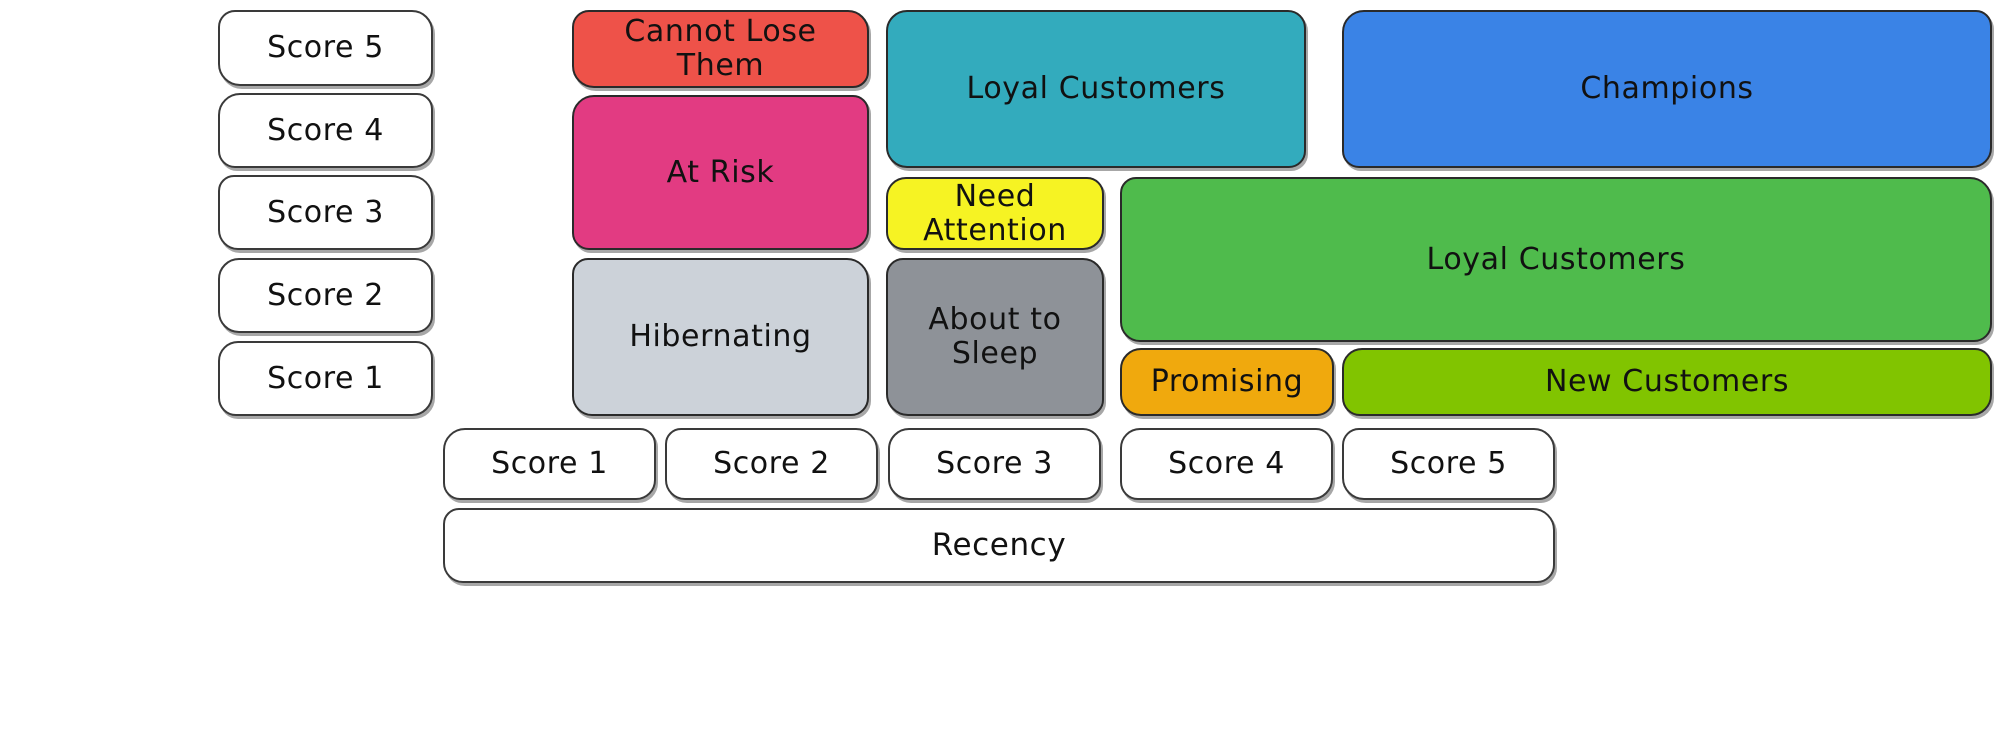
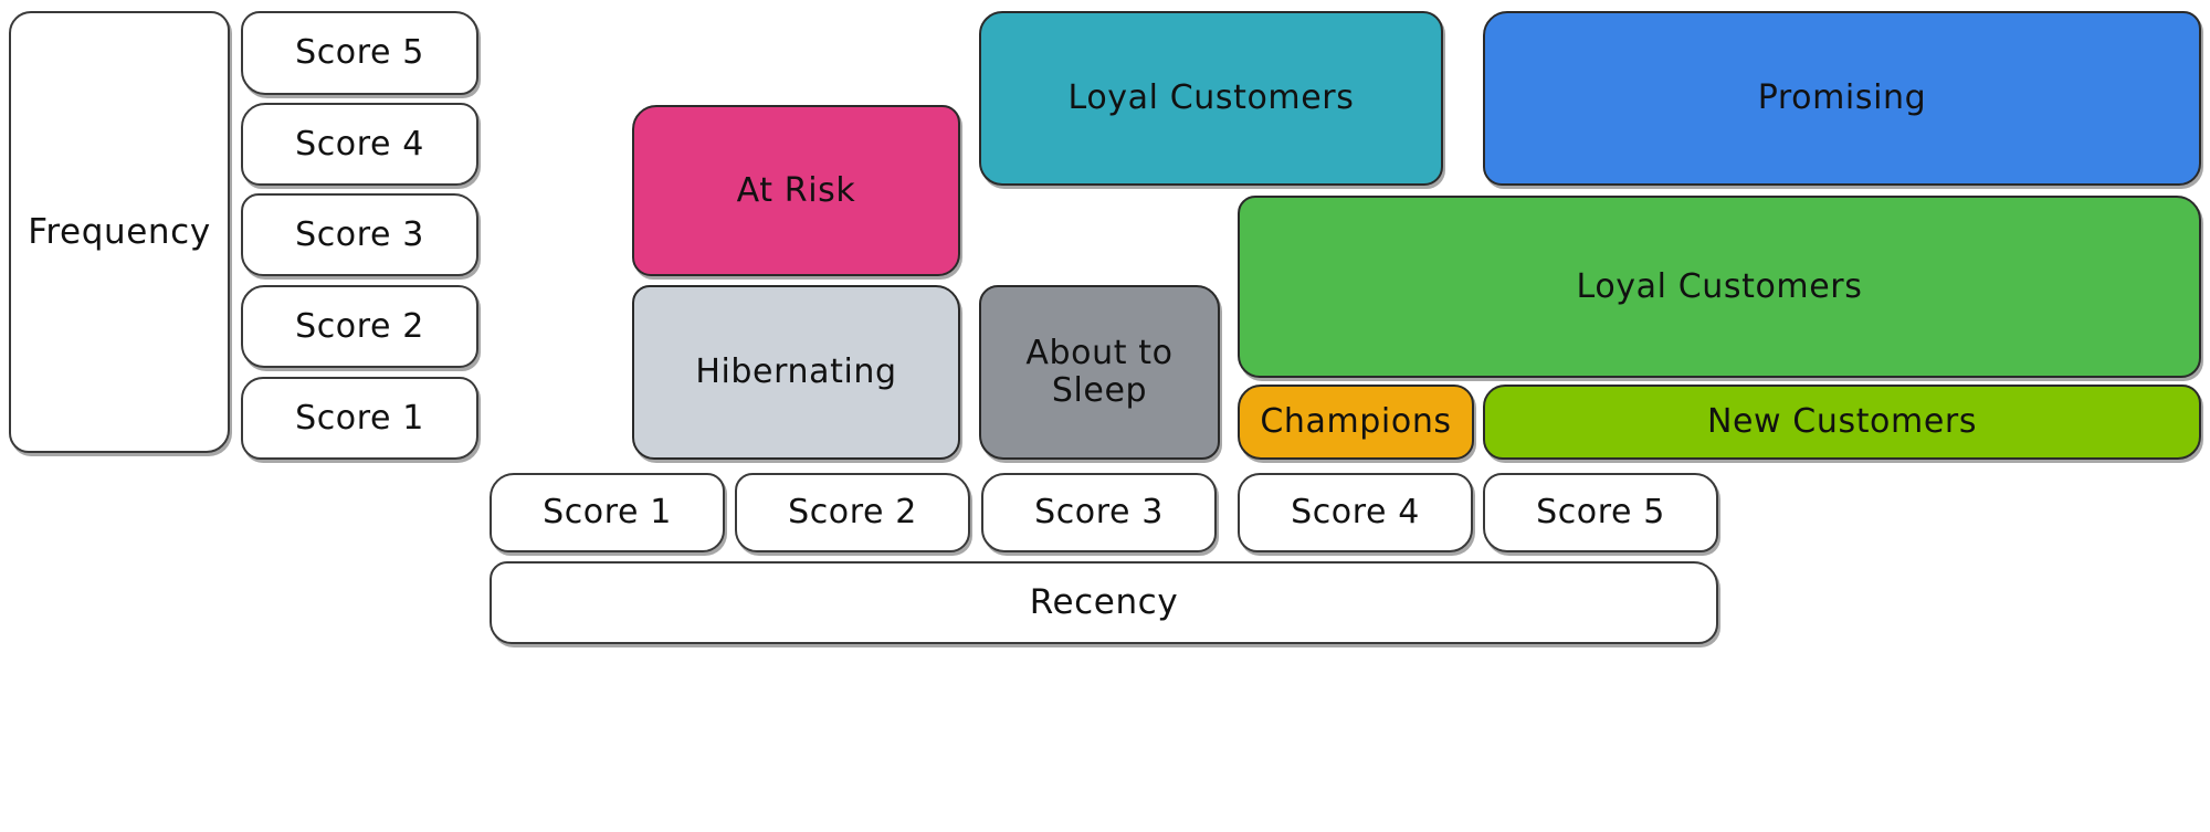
+ Frequency
  Score 5
  Score 4
  Score 3
  Score 2
  Score 1
- Cannot Lose Them
  At Risk
  Hibernating
  Loyal Customers
- Need Attention
  About to Sleep
- Champions
+ Promising
  Loyal Customers
- Promising
+ Champions
  New Customers
  Score 1
  Score 2
  Score 3
  Score 4
  Score 5
  Recency
